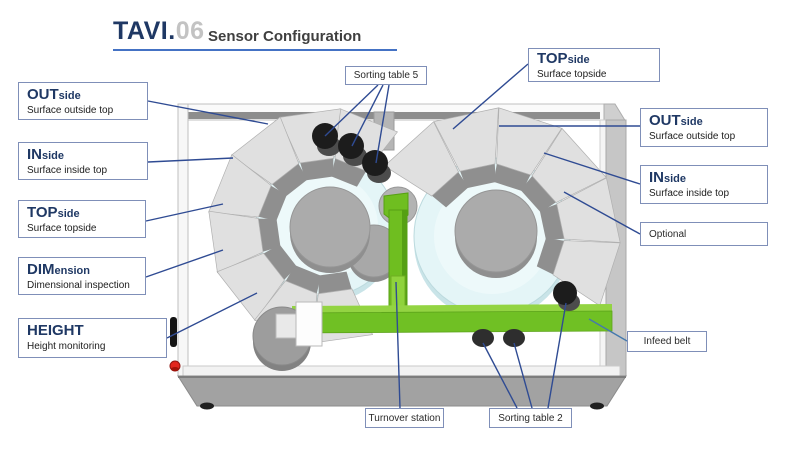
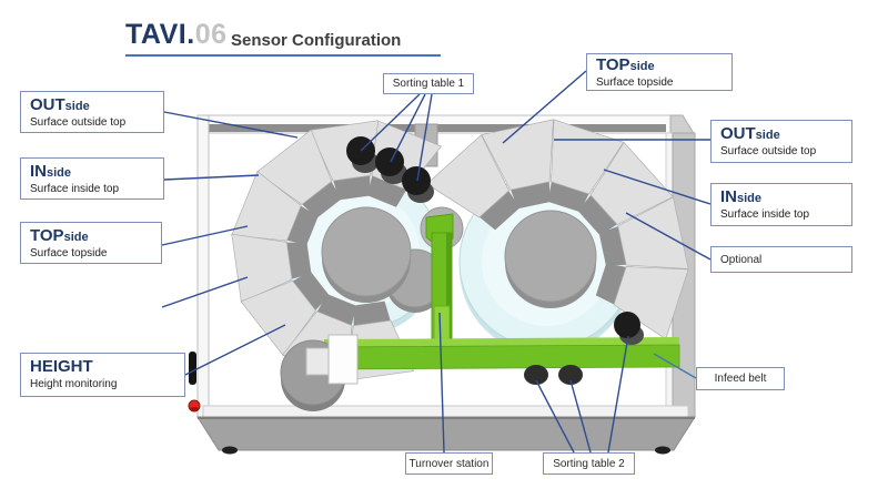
  TAVI.06
  Sensor Configuration
  OUTside
  Surface outside top
  INside
  Surface inside top
  TOPside
  Surface topside
- DIMension
- Dimensional inspection
  HEIGHT
  Height monitoring
  TOPside
  Surface topside
  OUTside
  Surface outside top
  INside
  Surface inside top
- Sorting table 5
+ Sorting table 1
  Optional
  Infeed belt
  Turnover station
  Sorting table 2
